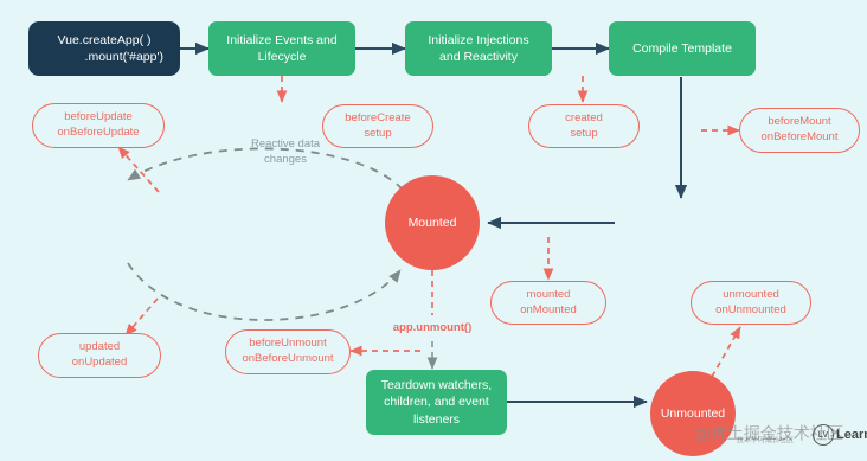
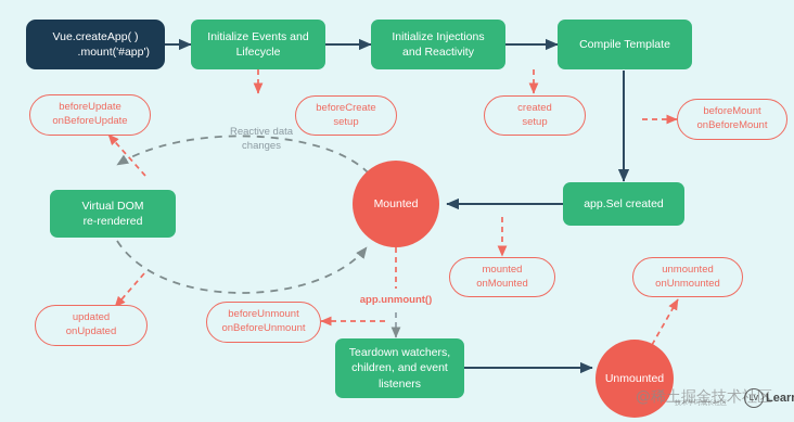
  Vue.createApp( )
  .mount('#app')
  Initialize Events and
  Lifecycle
  Initialize Injections
  and Reactivity
  Compile Template
+ app.Sel created
+ Virtual DOM
+ re-rendered
  Teardown watchers,
  children, and event
  listeners
  Mounted
  Unmounted
  beforeUpdate
  onBeforeUpdate
  beforeCreate
  setup
  created
  setup
  beforeMount
  onBeforeMount
  mounted
  onMounted
  unmounted
  onUnmounted
  updated
  onUpdated
  beforeUnmount
  onBeforeUnmount
  Reactive data
  changes
  app.unmount()
  @稀土掘金技术社区
  Lear
